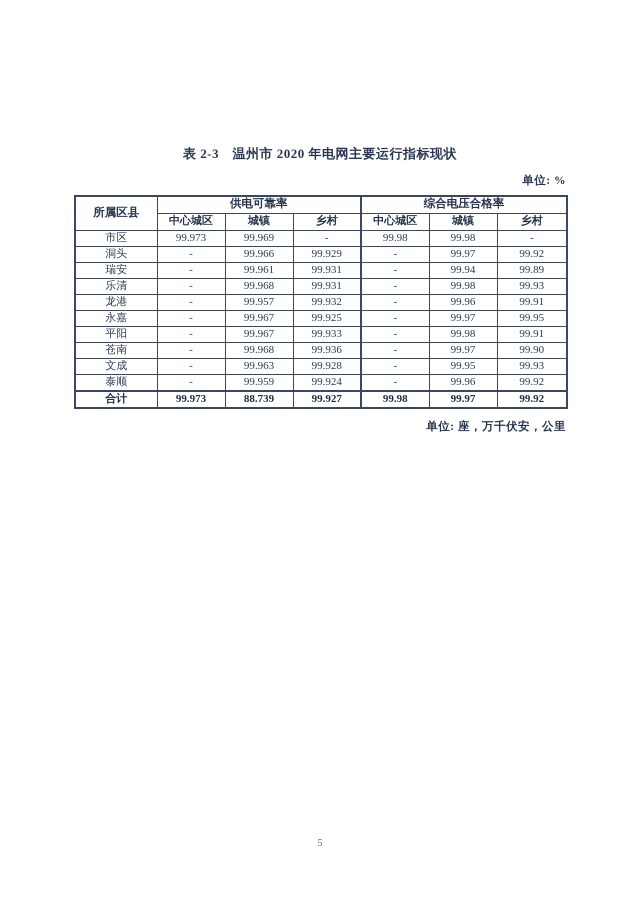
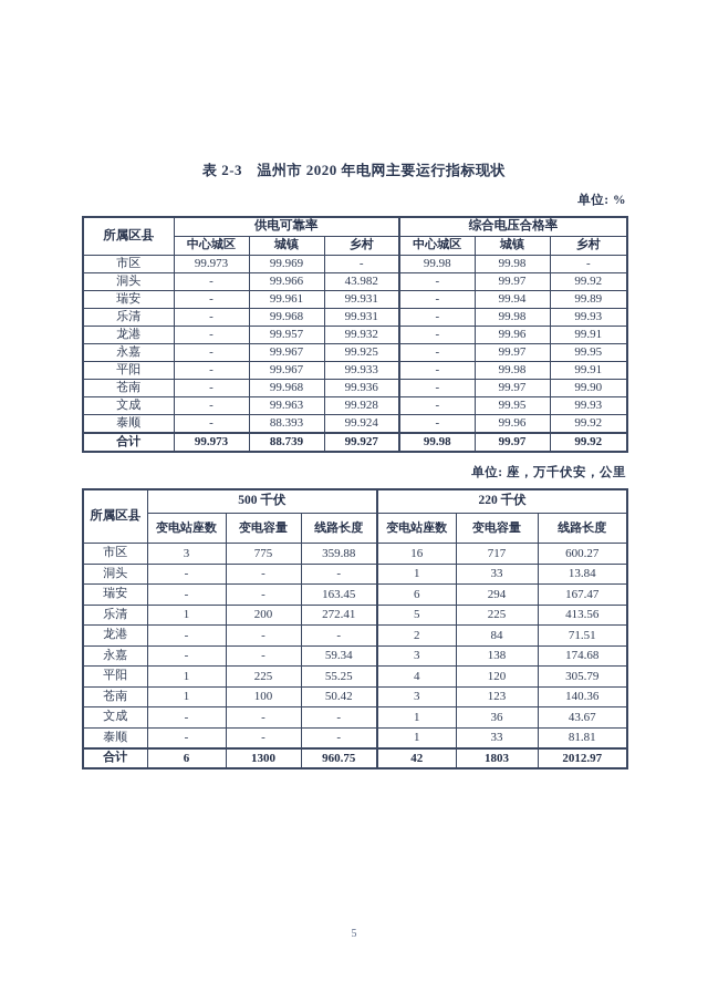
  表 2-3 温州市 2020 年电网主要运行指标现状
  单位: %
  所属区县	供电可靠率	综合电压合格率
  中心城区	城镇	乡村	中心城区	城镇	乡村
  市区	99.973	99.969	-	99.98	99.98	-
- 洞头	-	99.966	99.929	-	99.97	99.92
+ 洞头	-	99.966	43.982	-	99.97	99.92
  瑞安	-	99.961	99.931	-	99.94	99.89
  乐清	-	99.968	99.931	-	99.98	99.93
  龙港	-	99.957	99.932	-	99.96	99.91
  永嘉	-	99.967	99.925	-	99.97	99.95
  平阳	-	99.967	99.933	-	99.98	99.91
  苍南	-	99.968	99.936	-	99.97	99.90
  文成	-	99.963	99.928	-	99.95	99.93
- 泰顺	-	99.959	99.924	-	99.96	99.92
+ 泰顺	-	88.393	99.924	-	99.96	99.92
  合计	99.973	88.739	99.927	99.98	99.97	99.92
  单位: 座，万千伏安，公里
+ 所属区县	500 千伏	220 千伏
+ 变电站座数	变电容量	线路长度	变电站座数	变电容量	线路长度
+ 市区	3	775	359.88	16	717	600.27
+ 洞头	-	-	-	1	33	13.84
+ 瑞安	-	-	163.45	6	294	167.47
+ 乐清	1	200	272.41	5	225	413.56
+ 龙港	-	-	-	2	84	71.51
+ 永嘉	-	-	59.34	3	138	174.68
+ 平阳	1	225	55.25	4	120	305.79
+ 苍南	1	100	50.42	3	123	140.36
+ 文成	-	-	-	1	36	43.67
+ 泰顺	-	-	-	1	33	81.81
+ 合计	6	1300	960.75	42	1803	2012.97
  5
